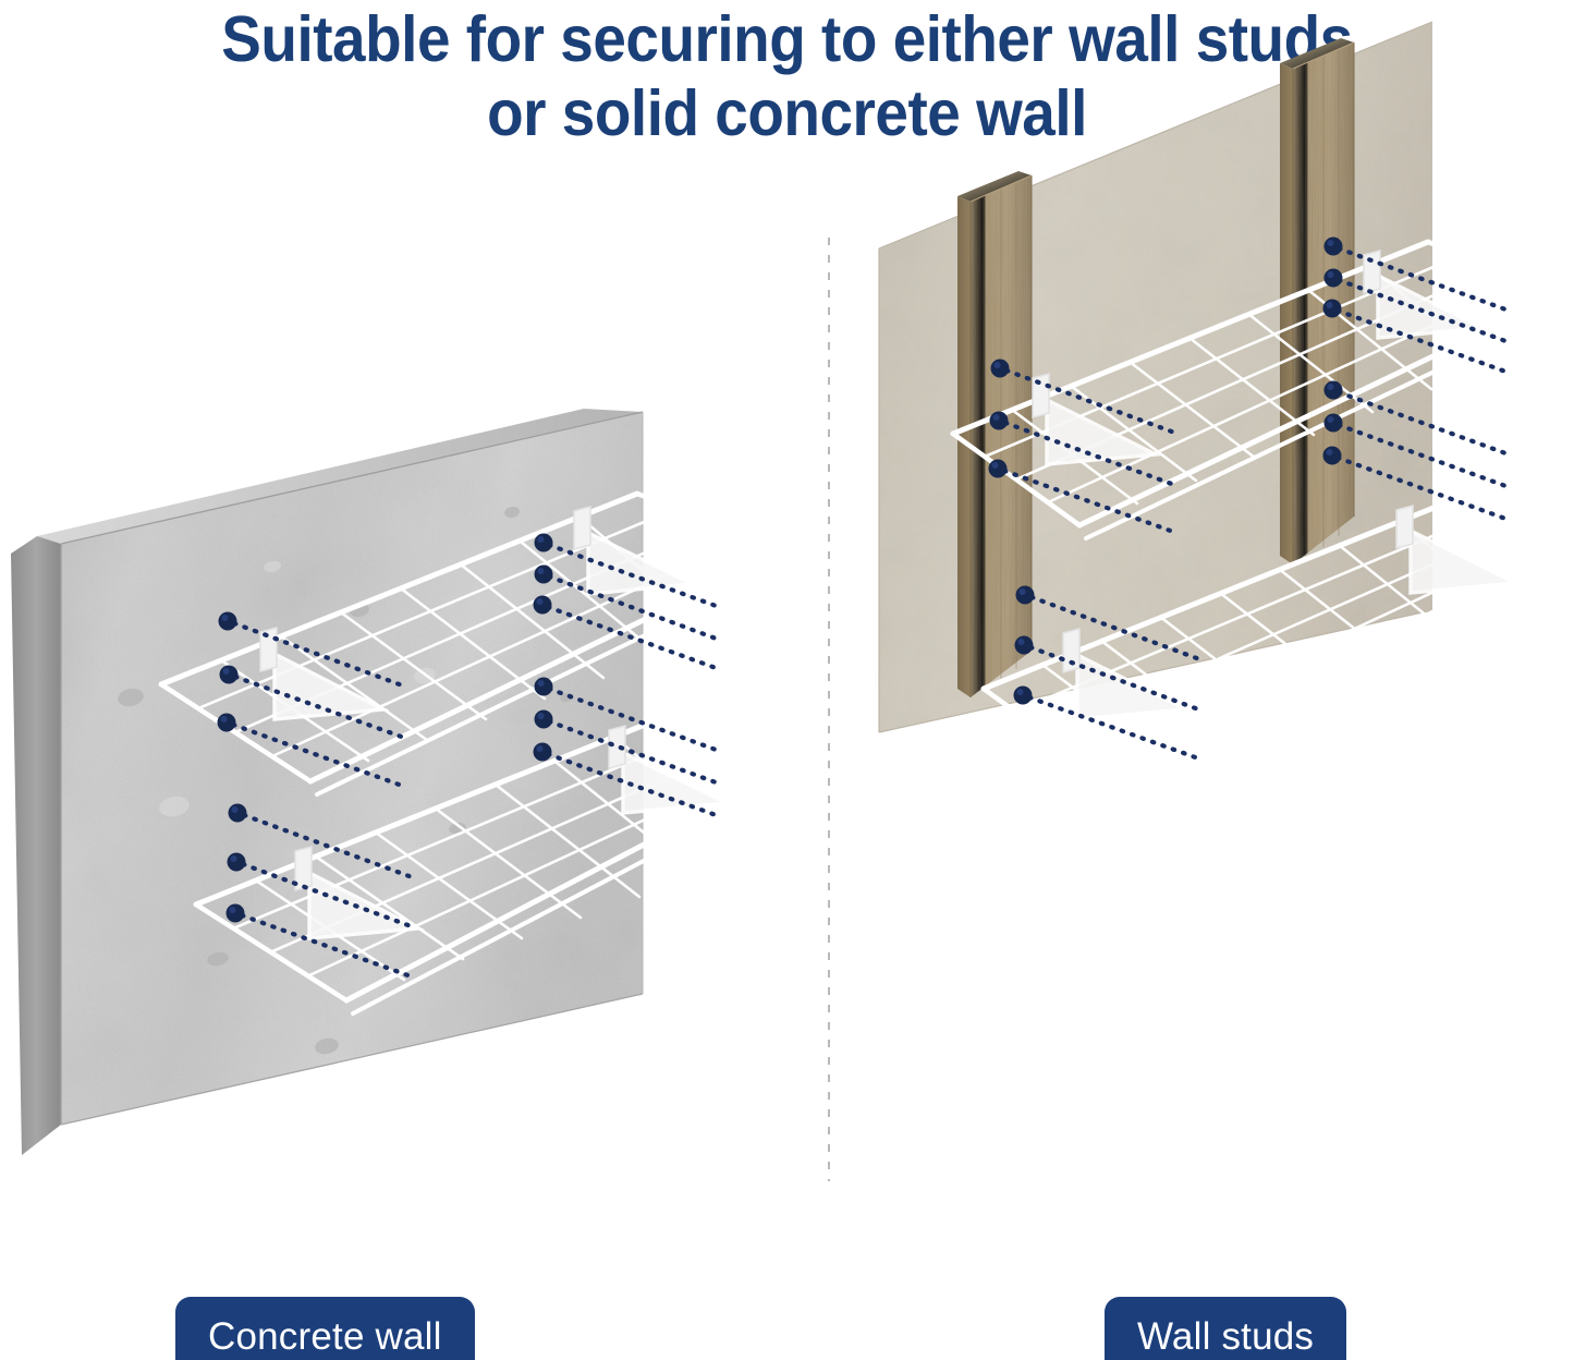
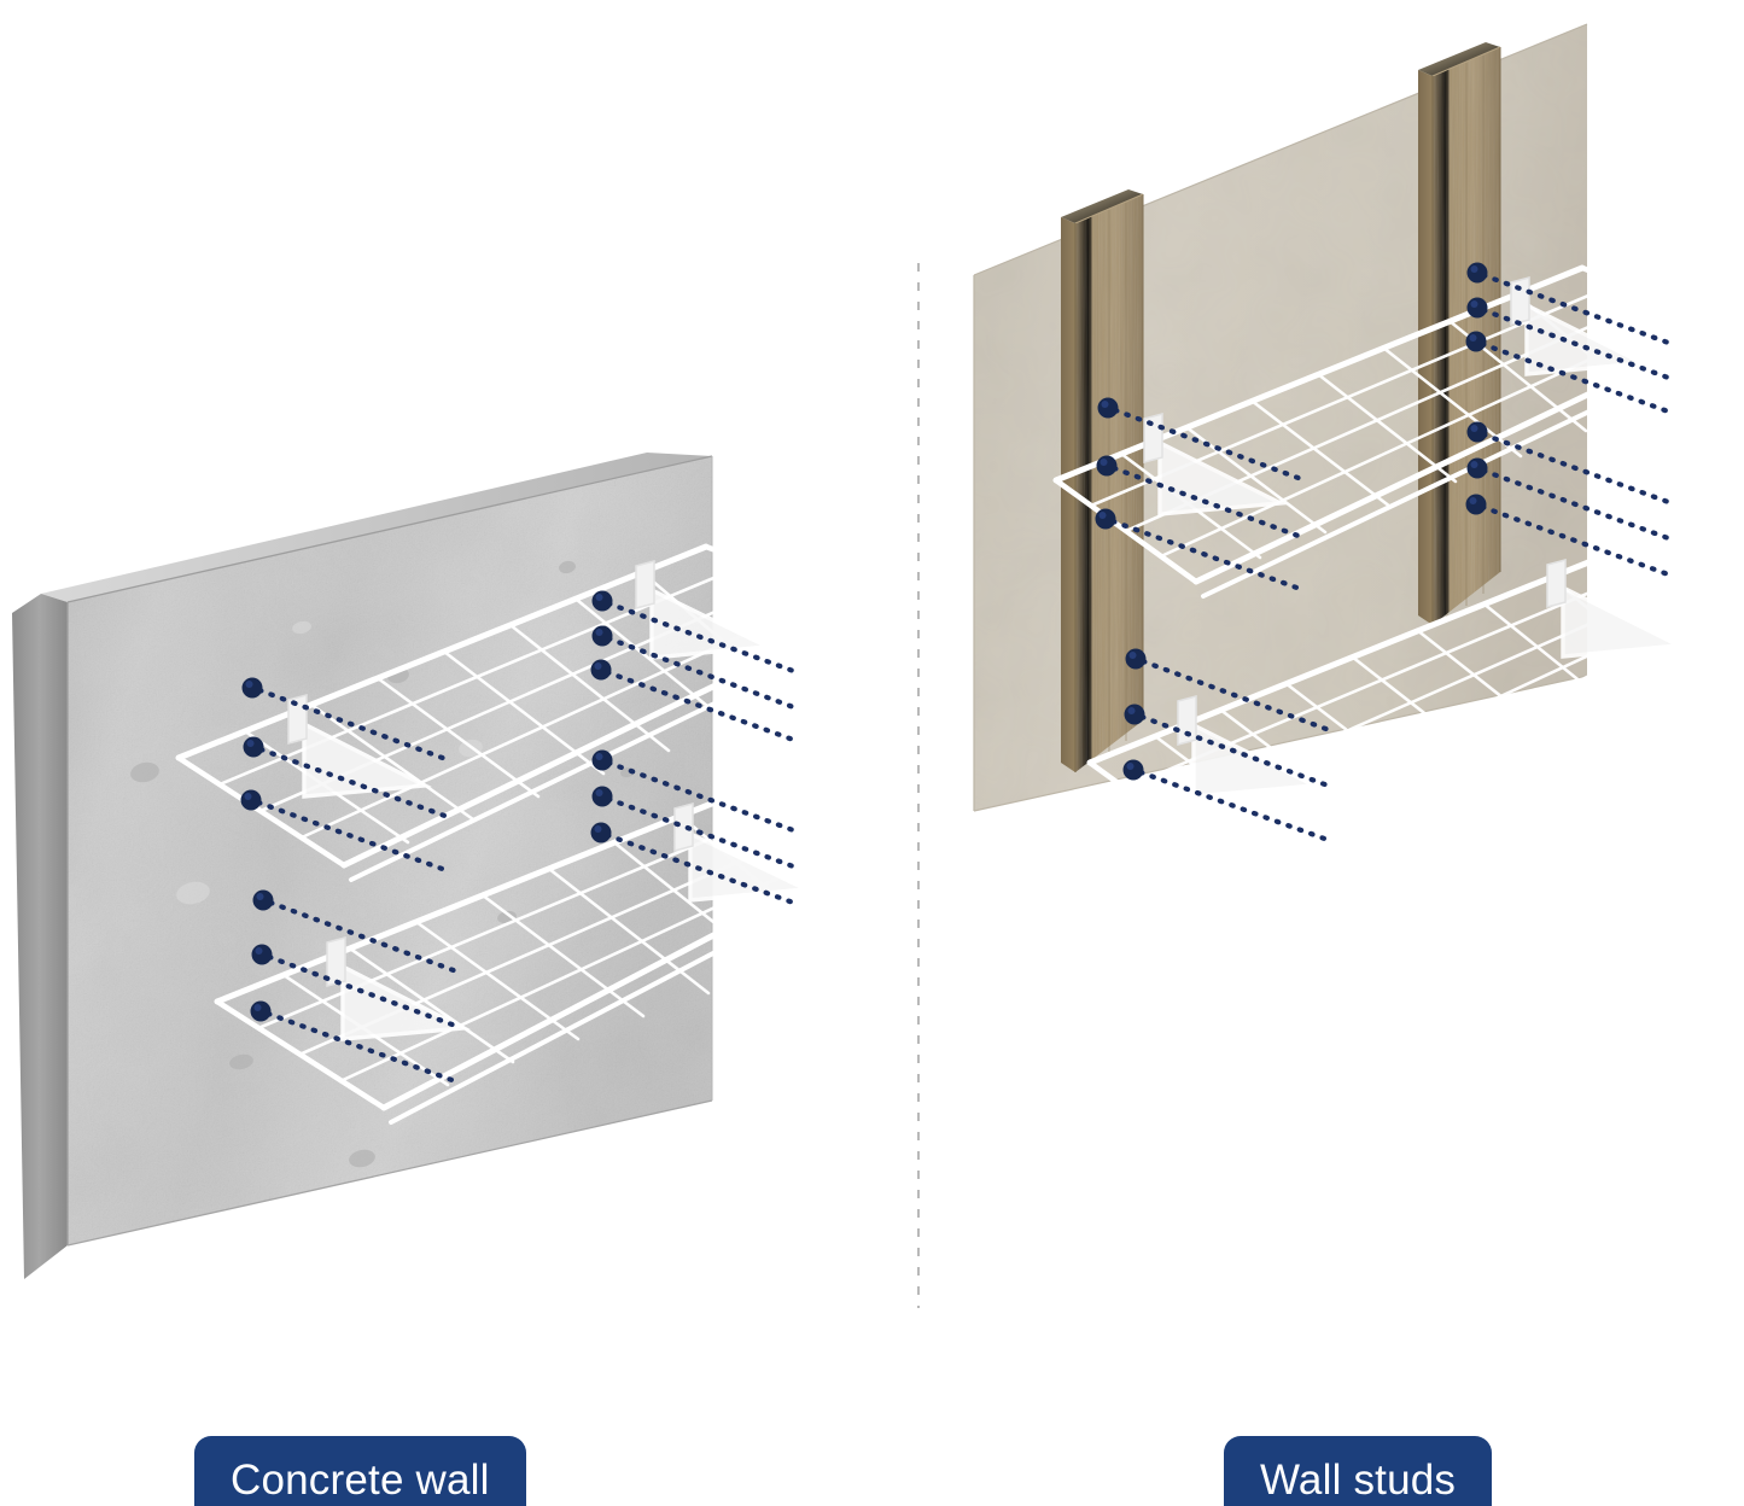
- Suitable for securing to either wall studs
- or solid concrete wall
  Concrete wall
  Wall studs
